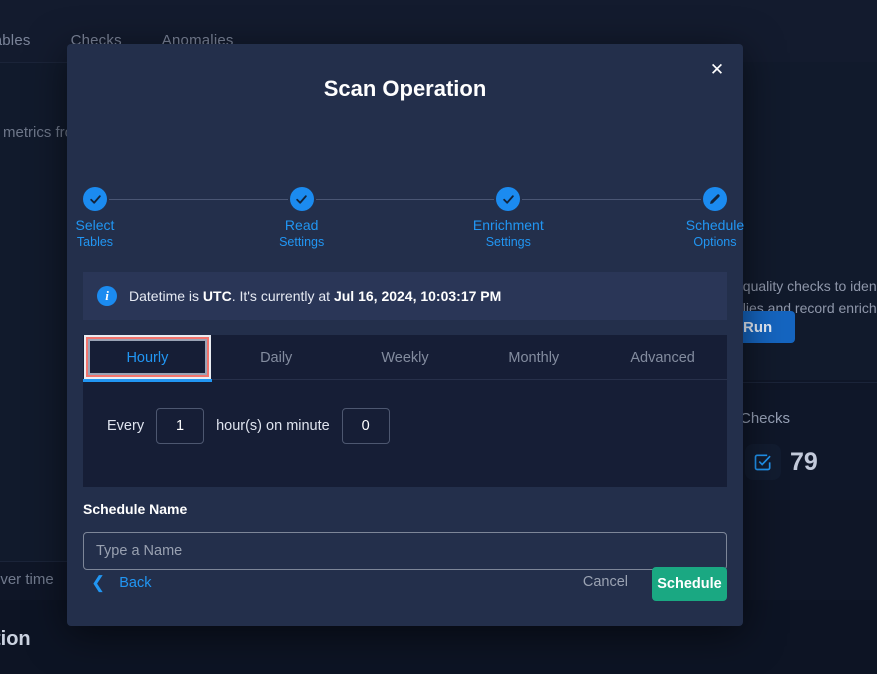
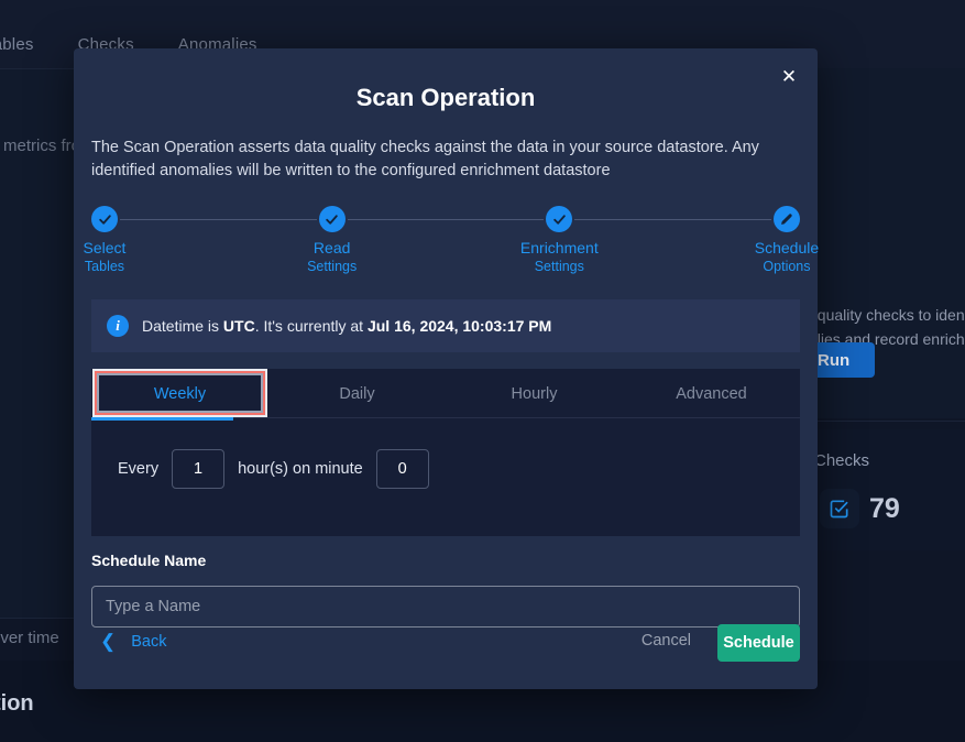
  Checks
  Anomalies
  metrics fr
  quality checks to iden
  lies and record enrich
  Run
  Checks
  79
  ver time
  ion
  ✕
  Scan Operation
+ The Scan Operation asserts data quality checks against the data in your source datastore. Any identified anomalies will be written to the configured enrichment datastore
  Select
  Tables
  Read
  Settings
  Enrichment
  Settings
  Schedule
  Options
  i
  Datetime is UTC. It's currently at Jul 16, 2024, 10:03:17 PM
- Hourly
+ Weekly
  Daily
- Weekly
+ Hourly
- Monthly
  Advanced
  Every
  1
  hour(s) on minute
  0
  Schedule Name
  Type a Name
  ❮
  Back
  Cancel
  Schedule
